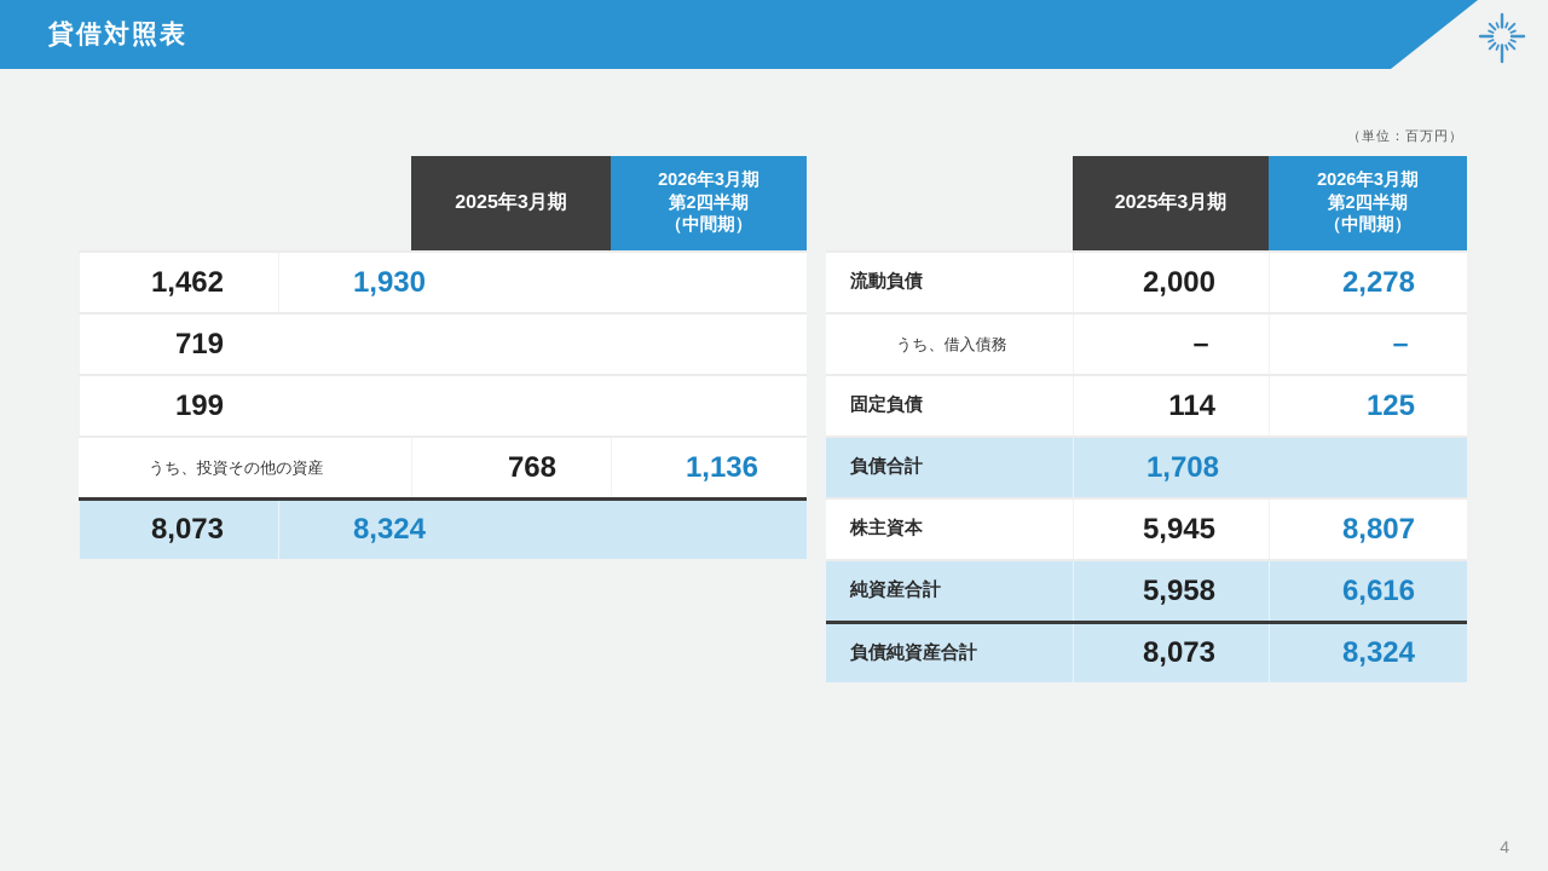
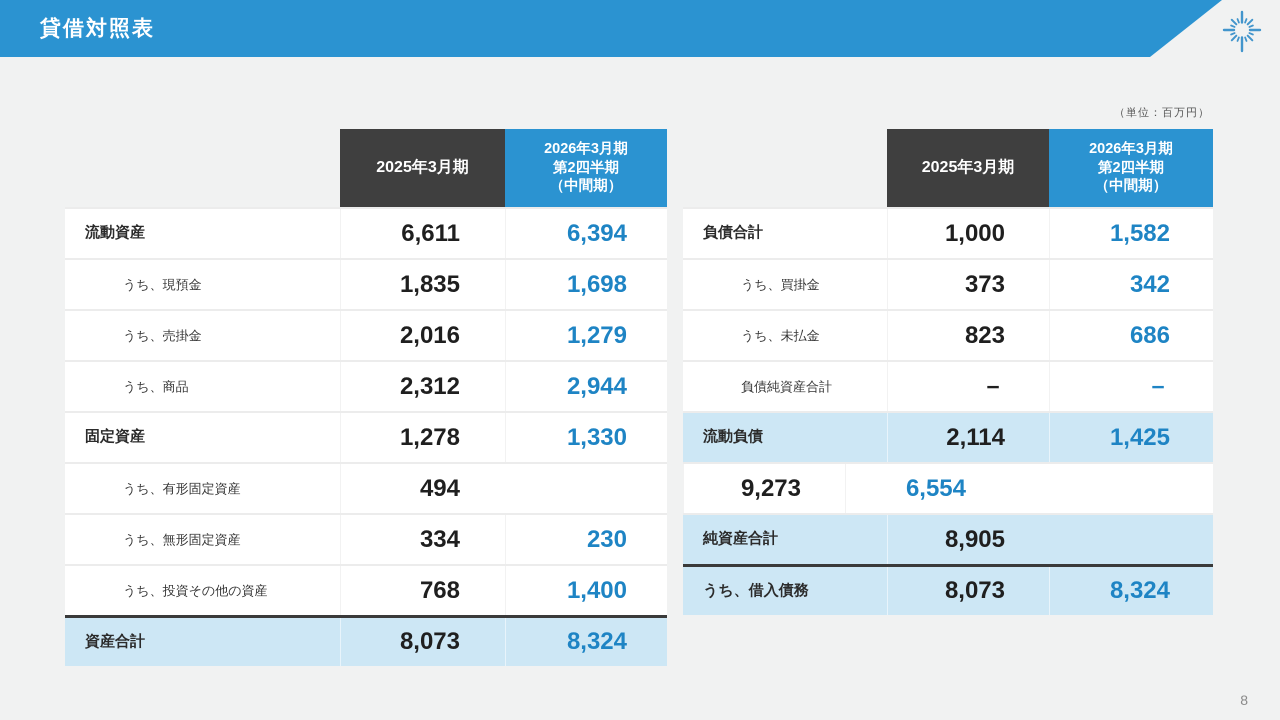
  貸借対照表
  （単位：百万円）
  2025年3月期
  2026年3月期
  第2四半期
  （中間期）
+ 流動資産
+ 6,611
+ 6,394
+ うち、現預金
+ 1,835
+ 1,698
+ うち、売掛金
+ 2,016
+ 1,279
+ うち、商品
+ 2,312
+ 2,944
+ 固定資産
- 1,462
+ 1,278
- 1,930
+ 1,330
+ うち、有形固定資産
- 719
+ 494
+ うち、無形固定資産
- 199
+ 334
+ 230
  うち、投資その他の資産
  768
- 1,136
+ 1,400
+ 資産合計
  8,073
  8,324
  2025年3月期
  2026年3月期
  第2四半期
  （中間期）
- 流動負債
+ 負債合計
- 2,000
+ 1,000
- 2,278
+ 1,582
+ うち、買掛金
+ 373
+ 342
+ うち、未払金
+ 823
+ 686
- うち、借入債務
+ 負債純資産合計
  －
  －
- 固定負債
- 114
- 125
- 負債合計
+ 流動負債
+ 2,114
- 1,708
+ 1,425
- 株主資本
- 5,945
+ 9,273
- 8,807
+ 6,554
  純資産合計
- 5,958
+ 8,905
- 6,616
- 負債純資産合計
+ うち、借入債務
  8,073
  8,324
- 4
+ 8
